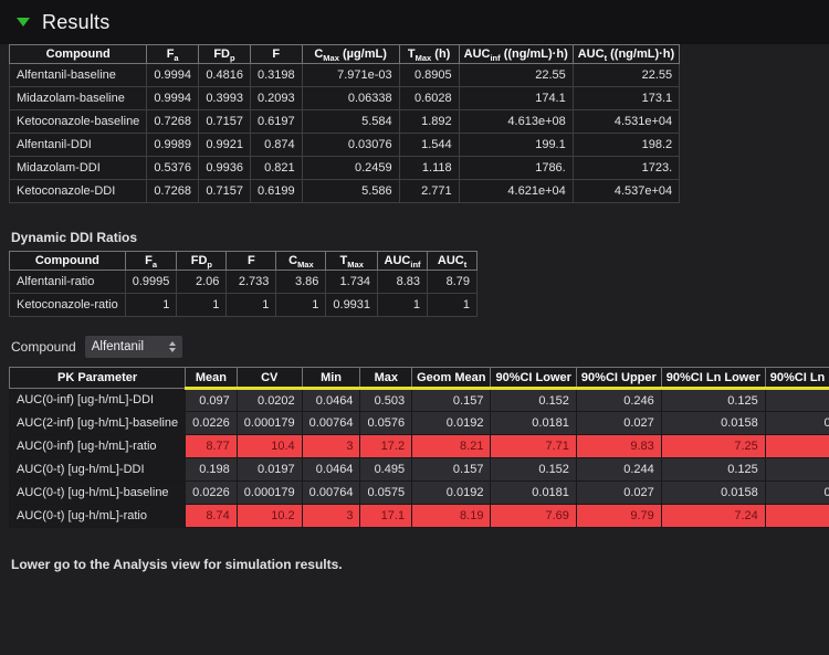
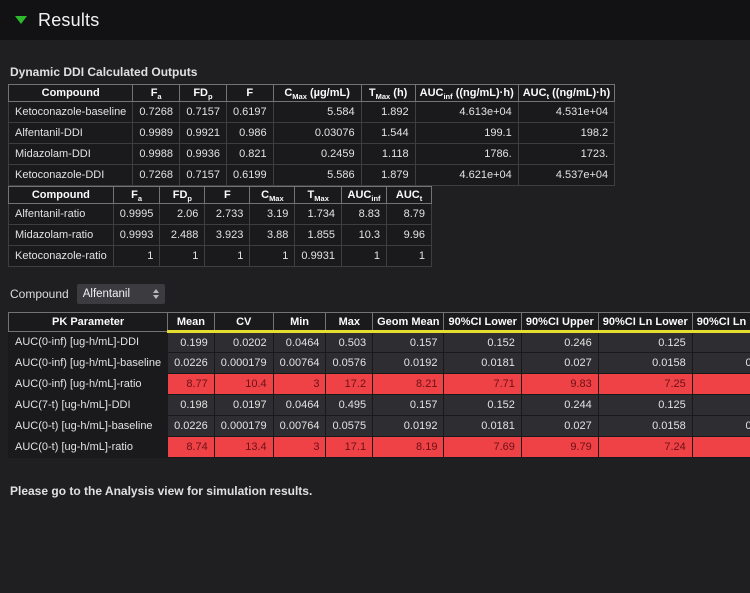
  Results
+ Dynamic DDI Calculated Outputs
  Compound	Fa	FDp	F	CMax (µg/mL)	TMax (h)	AUCinf ((ng/mL)·h)	AUCt ((ng/mL)·h)
- Alfentanil-baseline	0.9994	0.4816	0.3198	7.971e-03	0.8905	22.55	22.55
- Midazolam-baseline	0.9994	0.3993	0.2093	0.06338	0.6028	174.1	173.1
- Ketoconazole-baseline	0.7268	0.7157	0.6197	5.584	1.892	4.613e+08	4.531e+04
+ Ketoconazole-baseline	0.7268	0.7157	0.6197	5.584	1.892	4.613e+04	4.531e+04
- Alfentanil-DDI	0.9989	0.9921	0.874	0.03076	1.544	199.1	198.2
+ Alfentanil-DDI	0.9989	0.9921	0.986	0.03076	1.544	199.1	198.2
- Midazolam-DDI	0.5376	0.9936	0.821	0.2459	1.118	1786.	1723.
+ Midazolam-DDI	0.9988	0.9936	0.821	0.2459	1.118	1786.	1723.
- Ketoconazole-DDI	0.7268	0.7157	0.6199	5.586	2.771	4.621e+04	4.537e+04
+ Ketoconazole-DDI	0.7268	0.7157	0.6199	5.586	1.879	4.621e+04	4.537e+04
- Dynamic DDI Ratios
  Compound	Fa	FDp	F	CMax	TMax	AUCinf	AUCt
- Alfentanil-ratio	0.9995	2.06	2.733	3.86	1.734	8.83	8.79
+ Alfentanil-ratio	0.9995	2.06	2.733	3.19	1.734	8.83	8.79
+ Midazolam-ratio	0.9993	2.488	3.923	3.88	1.855	10.3	9.96
  Ketoconazole-ratio	1	1	1	1	0.9931	1	1
  Compound
  Alfentanil
  PK Parameter	Mean	CV	Min	Max	Geom Mean	90%CI Lower	90%CI Upper	90%CI Ln Lower	90%CI Ln
- AUC(0-inf) [ug-h/mL]-DDI	0.097	0.0202	0.0464	0.503	0.157	0.152	0.246	0.125
+ AUC(0-inf) [ug-h/mL]-DDI	0.199	0.0202	0.0464	0.503	0.157	0.152	0.246	0.125
- AUC(2-inf) [ug-h/mL]-baseline	0.0226	0.000179	0.00764	0.0576	0.0192	0.0181	0.027	0.0158	0
+ AUC(0-inf) [ug-h/mL]-baseline	0.0226	0.000179	0.00764	0.0576	0.0192	0.0181	0.027	0.0158	0
  AUC(0-inf) [ug-h/mL]-ratio	8.77	10.4	3	17.2	8.21	7.71	9.83	7.25
- AUC(0-t) [ug-h/mL]-DDI	0.198	0.0197	0.0464	0.495	0.157	0.152	0.244	0.125
+ AUC(7-t) [ug-h/mL]-DDI	0.198	0.0197	0.0464	0.495	0.157	0.152	0.244	0.125
  AUC(0-t) [ug-h/mL]-baseline	0.0226	0.000179	0.00764	0.0575	0.0192	0.0181	0.027	0.0158	0
- AUC(0-t) [ug-h/mL]-ratio	8.74	10.2	3	17.1	8.19	7.69	9.79	7.24
+ AUC(0-t) [ug-h/mL]-ratio	8.74	13.4	3	17.1	8.19	7.69	9.79	7.24
- Lower go to the Analysis view for simulation results.
+ Please go to the Analysis view for simulation results.
